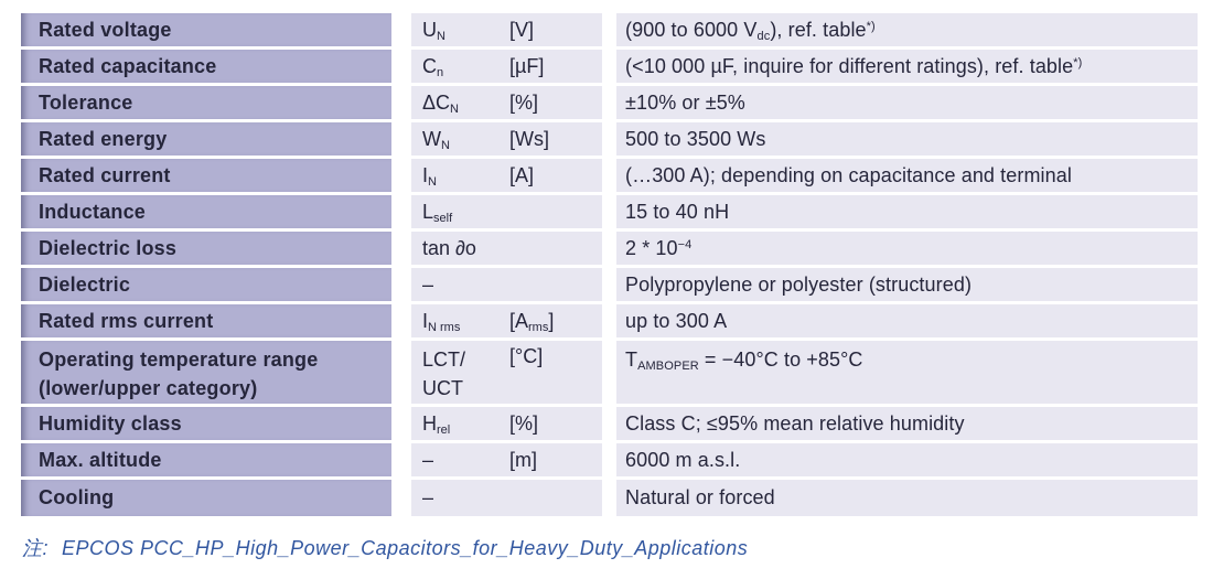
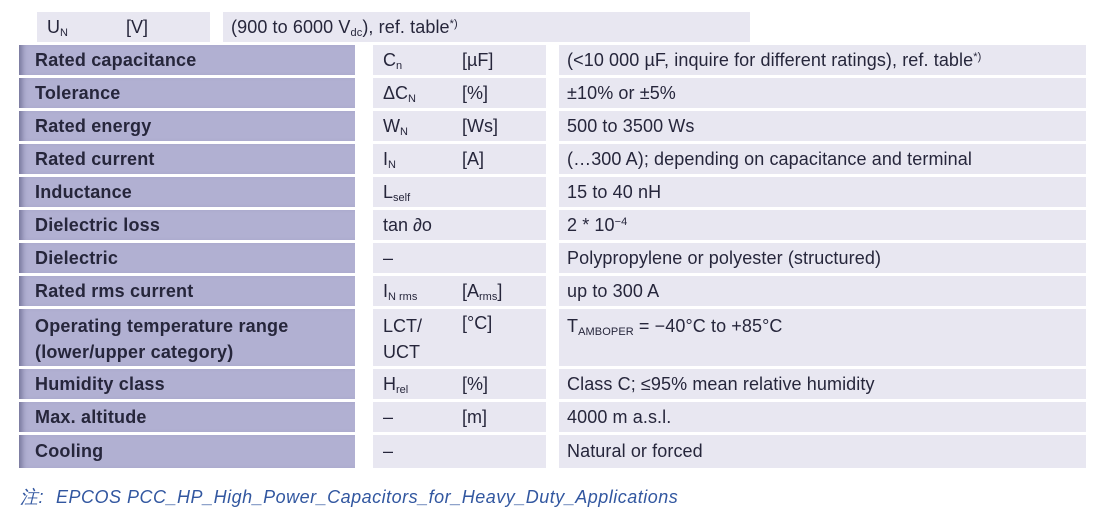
- Rated voltage
  UN
  [V]
  (900 to 6000 Vdc), ref. table*)
  Rated capacitance
  Cn
  [µF]
  (<10 000 µF, inquire for different ratings), ref. table*)
  Tolerance
  ΔCN
  [%]
  ±10% or ±5%
  Rated energy
  WN
  [Ws]
  500 to 3500 Ws
  Rated current
  IN
  [A]
  (…300 A); depending on capacitance and terminal
  Inductance
  Lself
  15 to 40 nH
  Dielectric loss
  tan ∂o
  2 * 10−4
  Dielectric
  –
  Polypropylene or polyester (structured)
  Rated rms current
  IN rms
  [Arms]
  up to 300 A
  Operating temperature range
  (lower/upper category)
  LCT/
  UCT
  [°C]
  TAMBOPER = −40°C to +85°C
  Humidity class
  Hrel
  [%]
  Class C; ≤95% mean relative humidity
  Max. altitude
  –
  [m]
- 6000 m a.s.l.
+ 4000 m a.s.l.
  Cooling
  –
  Natural or forced
  注: EPCOS PCC_HP_High_Power_Capacitors_for_Heavy_Duty_Applications
